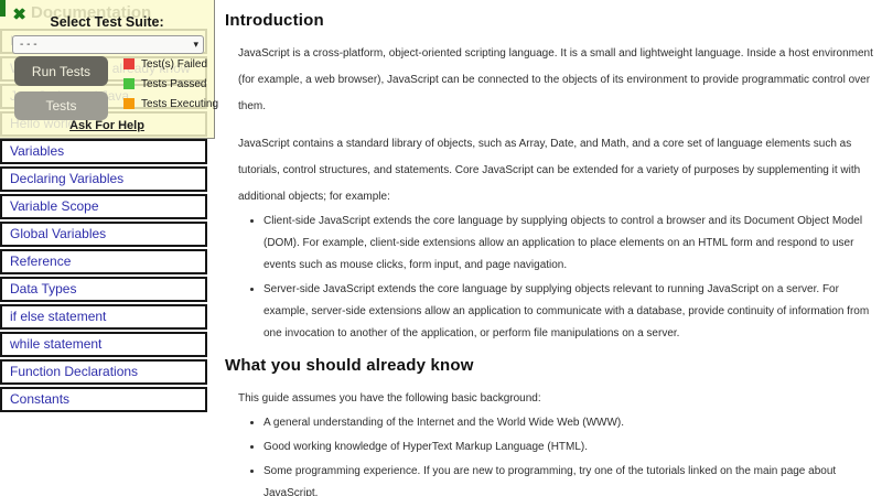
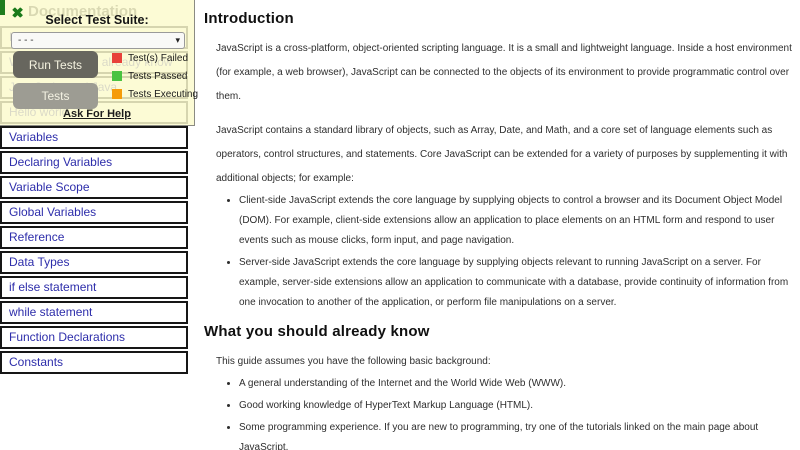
  Documentation
  Hello world
  Variables
  Declaring Variables
  Variable Scope
  Global Variables
  Reference
  Data Types
  if else statement
  while statement
  Function Declarations
  Constants
  Introduction
  JavaScript is a cross-platform, object-oriented scripting language. It is a small and lightweight language. Inside a host environment (for example, a web browser), JavaScript can be connected to the objects of its environment to provide programmatic control over them.
- JavaScript contains a standard library of objects, such as Array, Date, and Math, and a core set of language elements such as tutorials, control structures, and statements. Core JavaScript can be extended for a variety of purposes by supplementing it with additional objects; for example:
+ JavaScript contains a standard library of objects, such as Array, Date, and Math, and a core set of language elements such as operators, control structures, and statements. Core JavaScript can be extended for a variety of purposes by supplementing it with additional objects; for example:
  Client-side JavaScript extends the core language by supplying objects to control a browser and its Document Object Model (DOM). For example, client-side extensions allow an application to place elements on an HTML form and respond to user events such as mouse clicks, form input, and page navigation.
  Server-side JavaScript extends the core language by supplying objects relevant to running JavaScript on a server. For example, server-side extensions allow an application to communicate with a database, provide continuity of information from one invocation to another of the application, or perform file manipulations on a server.
  What you should already know
  This guide assumes you have the following basic background:
  A general understanding of the Internet and the World Wide Web (WWW).
  Good working knowledge of HyperText Markup Language (HTML).
  Some programming experience. If you are new to programming, try one of the tutorials linked on the main page about JavaScript.
  ✖
  Select Test Suite:
  - - -
  ▾
  Run Tests
  Tests
  Test(s) Failed
  Tests Passed
  Tests Executing
  Ask For Help
